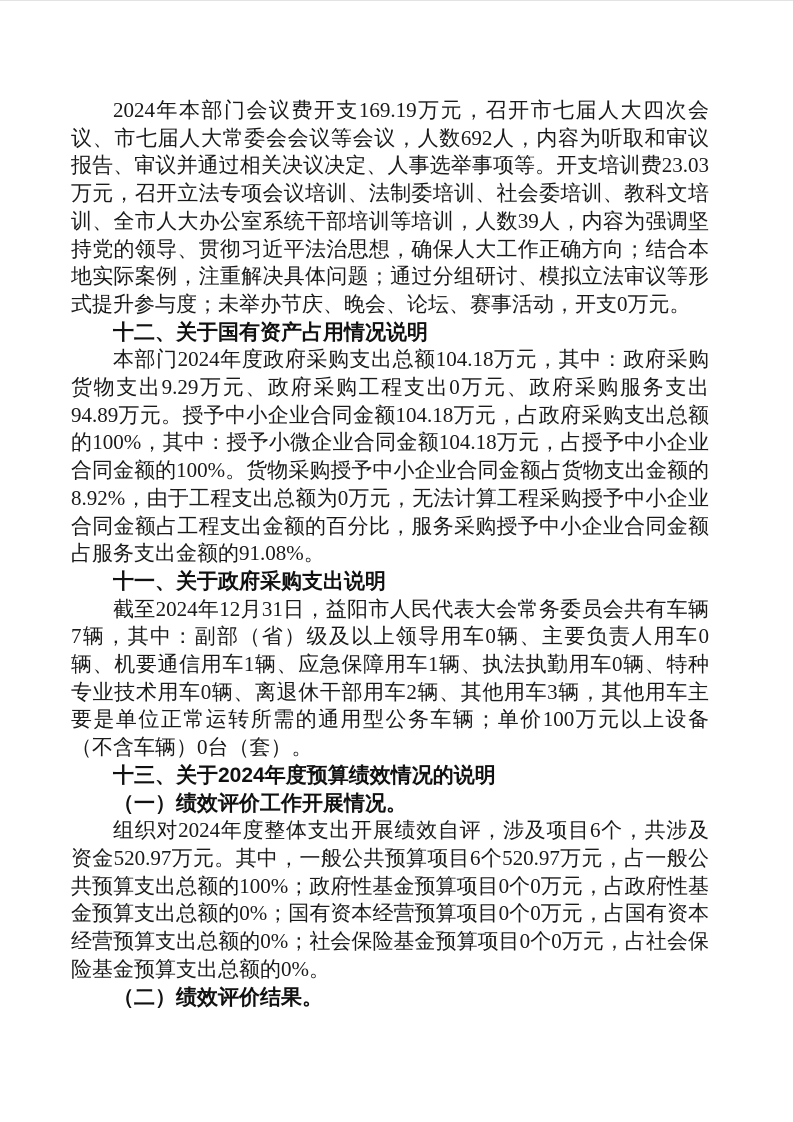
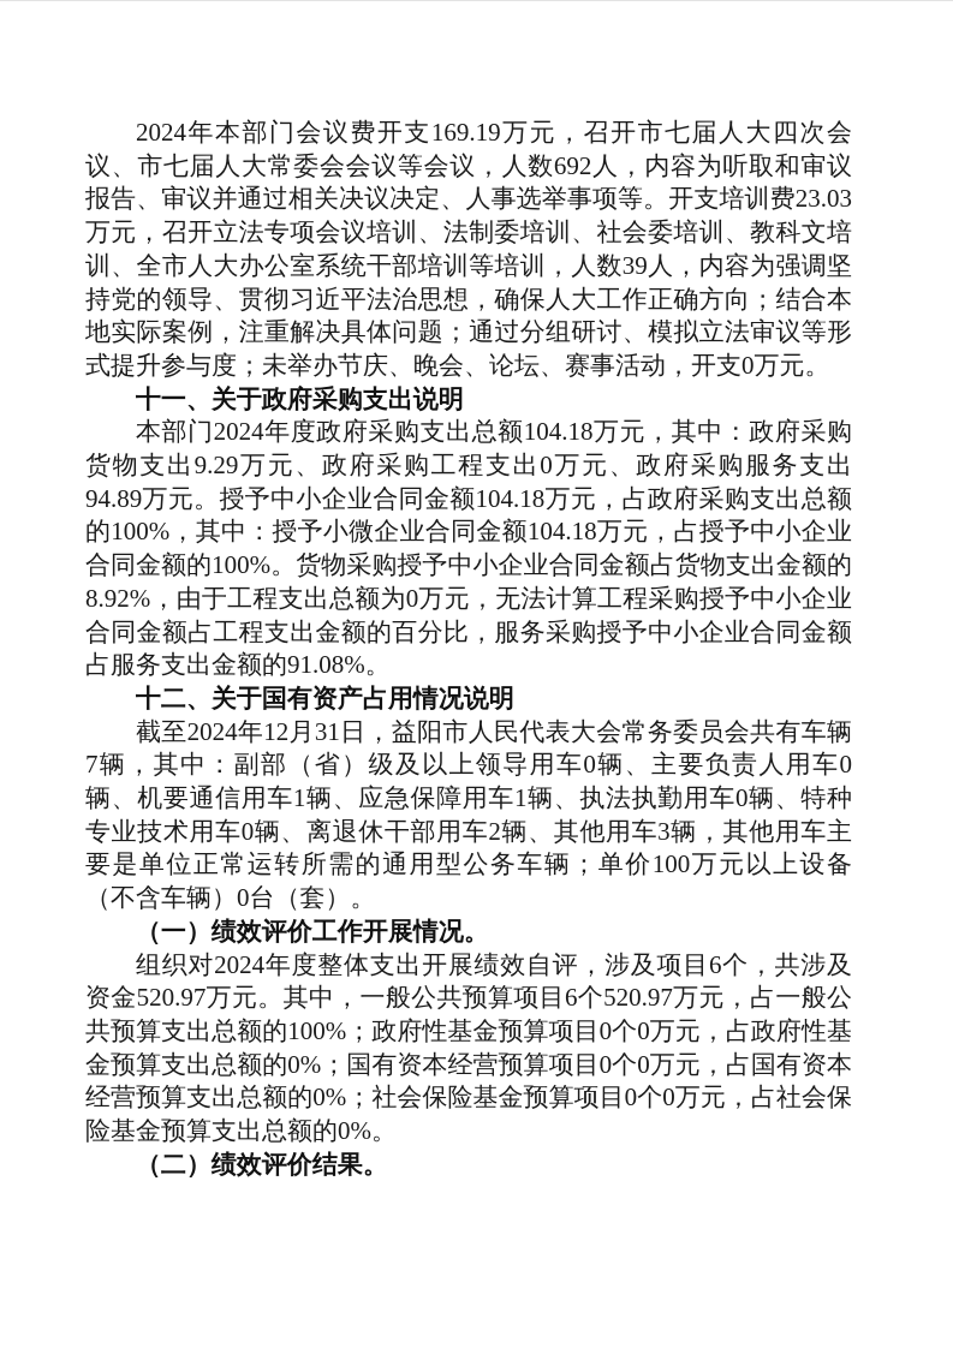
  2024年本部门会议费开支169.19万元，召开市七届人大四次会议、市七届人大常委会会议等会议，人数692人，内容为听取和审议报告、审议并通过相关决议决定、人事选举事项等。开支培训费23.03万元，召开立法专项会议培训、法制委培训、社会委培训、教科文培训、全市人大办公室系统干部培训等培训，人数39人，内容为强调坚持党的领导、贯彻习近平法治思想，确保人大工作正确方向；结合本地实际案例，注重解决具体问题；通过分组研讨、模拟立法审议等形式提升参与度；未举办节庆、晚会、论坛、赛事活动，开支0万元。
- 十二、关于国有资产占用情况说明
+ 十一、关于政府采购支出说明
  本部门2024年度政府采购支出总额104.18万元，其中：政府采购货物支出9.29万元、政府采购工程支出0万元、政府采购服务支出94.89万元。授予中小企业合同金额104.18万元，占政府采购支出总额的100%，其中：授予小微企业合同金额104.18万元，占授予中小企业合同金额的100%。货物采购授予中小企业合同金额占货物支出金额的8.92%，由于工程支出总额为0万元，无法计算工程采购授予中小企业合同金额占工程支出金额的百分比，服务采购授予中小企业合同金额占服务支出金额的91.08%。
- 十一、关于政府采购支出说明
+ 十二、关于国有资产占用情况说明
  截至2024年12月31日，益阳市人民代表大会常务委员会共有车辆7辆，其中：副部（省）级及以上领导用车0辆、主要负责人用车0辆、机要通信用车1辆、应急保障用车1辆、执法执勤用车0辆、特种专业技术用车0辆、离退休干部用车2辆、其他用车3辆，其他用车主要是单位正常运转所需的通用型公务车辆；单价100万元以上设备（不含车辆）0台（套）。
- 十三、关于2024年度预算绩效情况的说明
  （一）绩效评价工作开展情况。
  组织对2024年度整体支出开展绩效自评，涉及项目6个，共涉及资金520.97万元。其中，一般公共预算项目6个520.97万元，占一般公共预算支出总额的100%；政府性基金预算项目0个0万元，占政府性基金预算支出总额的0%；国有资本经营预算项目0个0万元，占国有资本经营预算支出总额的0%；社会保险基金预算项目0个0万元，占社会保险基金预算支出总额的0%。
  （二）绩效评价结果。
